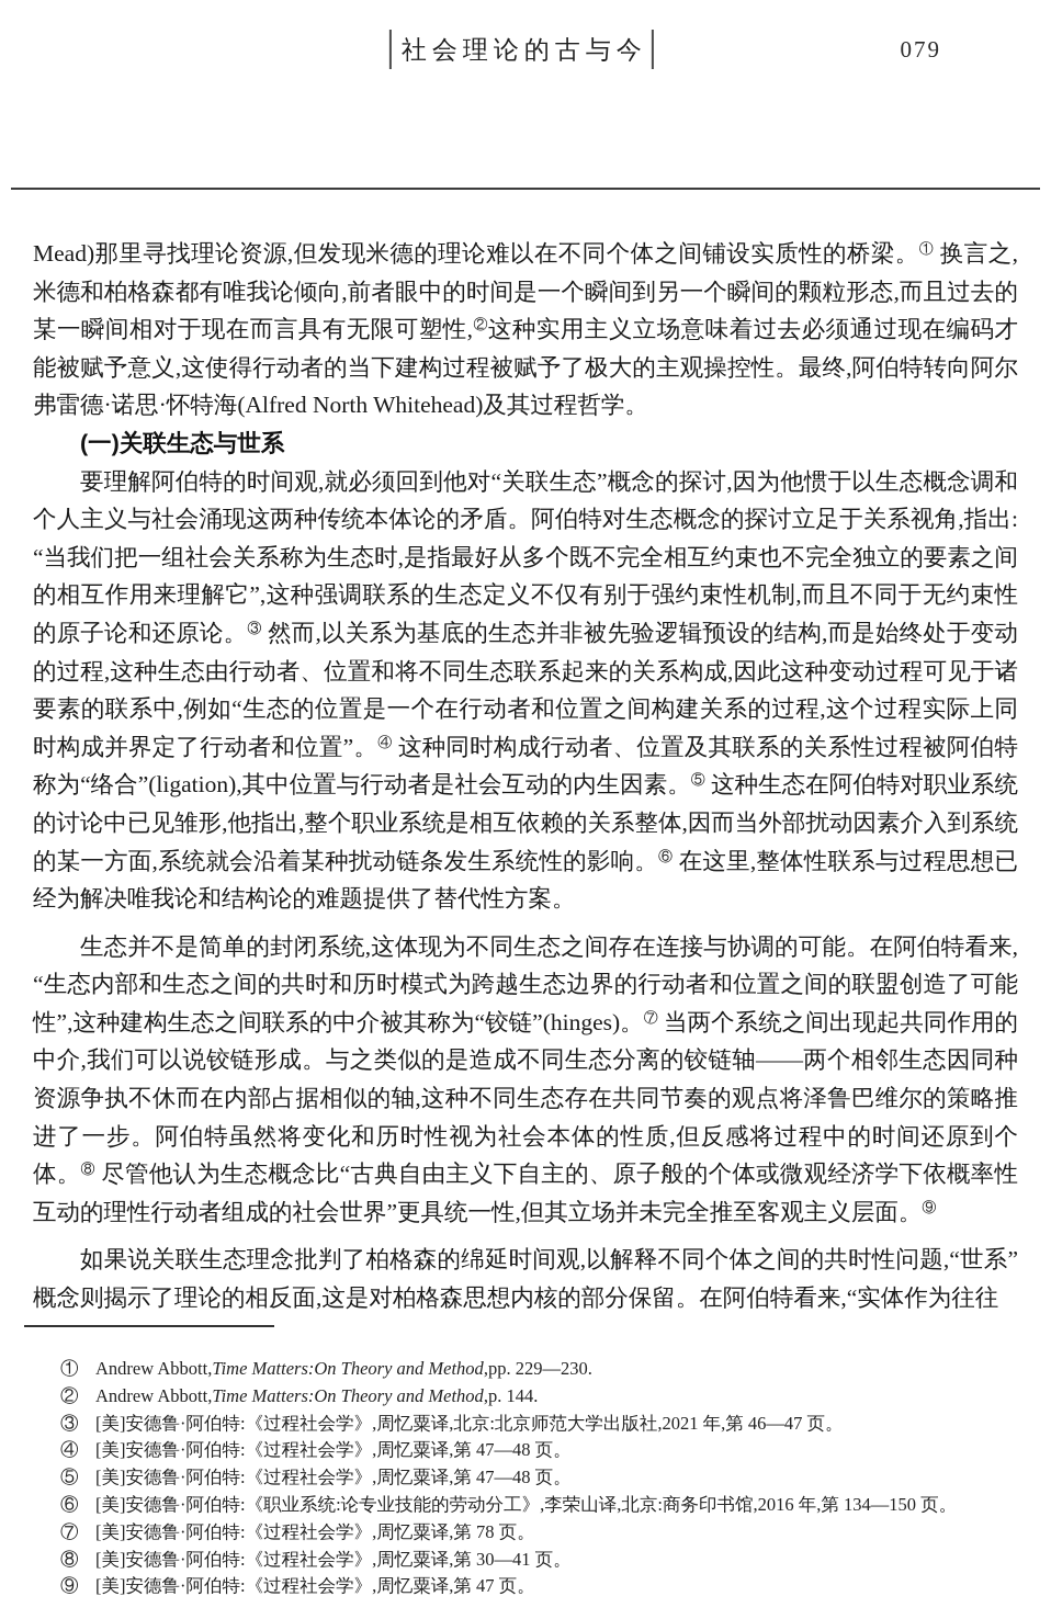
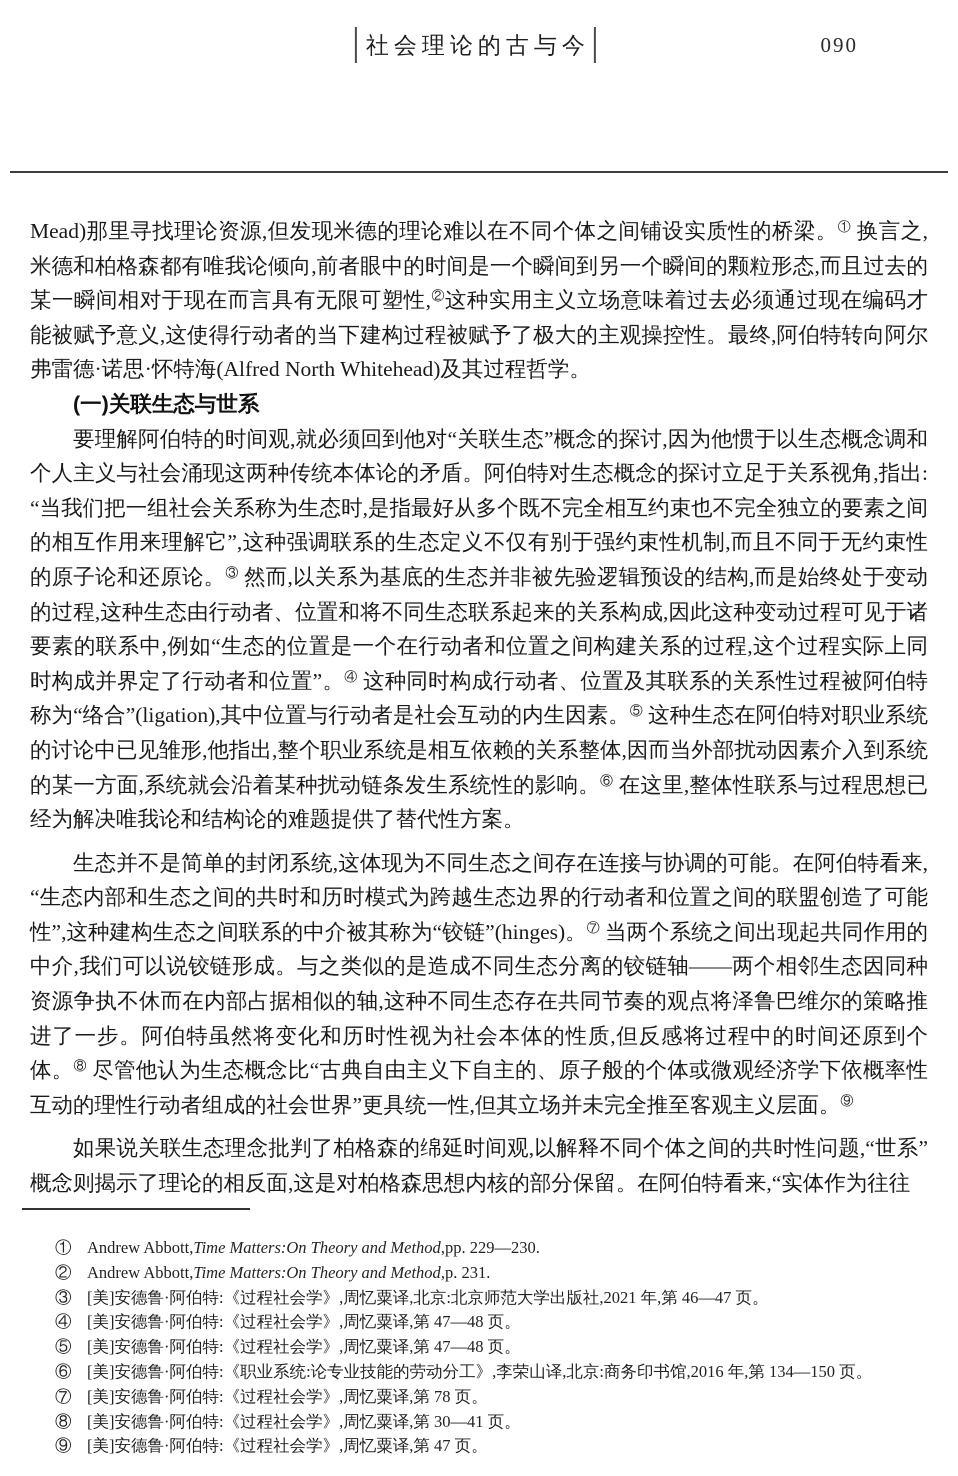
  社会理论的古与今
- 079
+ 090
  Mead)那里寻找理论资源,但发现米德的理论难以在不同个体之间铺设实质性的桥梁。① 换言之,米德和柏格森都有唯我论倾向,前者眼中的时间是一个瞬间到另一个瞬间的颗粒形态,而且过去的某一瞬间相对于现在而言具有无限可塑性,②这种实用主义立场意味着过去必须通过现在编码才能被赋予意义,这使得行动者的当下建构过程被赋予了极大的主观操控性。最终,阿伯特转向阿尔弗雷德·诺思·怀特海(Alfred North Whitehead)及其过程哲学。
  (一)关联生态与世系
  要理解阿伯特的时间观,就必须回到他对“关联生态”概念的探讨,因为他惯于以生态概念调和个人主义与社会涌现这两种传统本体论的矛盾。阿伯特对生态概念的探讨立足于关系视角,指出:“当我们把一组社会关系称为生态时,是指最好从多个既不完全相互约束也不完全独立的要素之间的相互作用来理解它”,这种强调联系的生态定义不仅有别于强约束性机制,而且不同于无约束性的原子论和还原论。③ 然而,以关系为基底的生态并非被先验逻辑预设的结构,而是始终处于变动的过程,这种生态由行动者、位置和将不同生态联系起来的关系构成,因此这种变动过程可见于诸要素的联系中,例如“生态的位置是一个在行动者和位置之间构建关系的过程,这个过程实际上同时构成并界定了行动者和位置”。④ 这种同时构成行动者、位置及其联系的关系性过程被阿伯特称为“络合”(ligation),其中位置与行动者是社会互动的内生因素。⑤ 这种生态在阿伯特对职业系统的讨论中已见雏形,他指出,整个职业系统是相互依赖的关系整体,因而当外部扰动因素介入到系统的某一方面,系统就会沿着某种扰动链条发生系统性的影响。⑥ 在这里,整体性联系与过程思想已经为解决唯我论和结构论的难题提供了替代性方案。
  生态并不是简单的封闭系统,这体现为不同生态之间存在连接与协调的可能。在阿伯特看来,“生态内部和生态之间的共时和历时模式为跨越生态边界的行动者和位置之间的联盟创造了可能性”,这种建构生态之间联系的中介被其称为“铰链”(hinges)。⑦ 当两个系统之间出现起共同作用的中介,我们可以说铰链形成。与之类似的是造成不同生态分离的铰链轴——两个相邻生态因同种资源争执不休而在内部占据相似的轴,这种不同生态存在共同节奏的观点将泽鲁巴维尔的策略推进了一步。阿伯特虽然将变化和历时性视为社会本体的性质,但反感将过程中的时间还原到个体。⑧ 尽管他认为生态概念比“古典自由主义下自主的、原子般的个体或微观经济学下依概率性互动的理性行动者组成的社会世界”更具统一性,但其立场并未完全推至客观主义层面。⑨
  如果说关联生态理念批判了柏格森的绵延时间观,以解释不同个体之间的共时性问题,“世系”概念则揭示了理论的相反面,这是对柏格森思想内核的部分保留。在阿伯特看来,“实体作为往往
  ① Andrew Abbott,Time Matters:On Theory and Method,pp. 229—230.
- ② Andrew Abbott,Time Matters:On Theory and Method,p. 144.
+ ② Andrew Abbott,Time Matters:On Theory and Method,p. 231.
  ③ [美]安德鲁·阿伯特:《过程社会学》,周忆粟译,北京:北京师范大学出版社,2021 年,第 46—47 页。
  ④ [美]安德鲁·阿伯特:《过程社会学》,周忆粟译,第 47—48 页。
  ⑤ [美]安德鲁·阿伯特:《过程社会学》,周忆粟译,第 47—48 页。
  ⑥ [美]安德鲁·阿伯特:《职业系统:论专业技能的劳动分工》,李荣山译,北京:商务印书馆,2016 年,第 134—150 页。
  ⑦ [美]安德鲁·阿伯特:《过程社会学》,周忆粟译,第 78 页。
  ⑧ [美]安德鲁·阿伯特:《过程社会学》,周忆粟译,第 30—41 页。
  ⑨ [美]安德鲁·阿伯特:《过程社会学》,周忆粟译,第 47 页。
